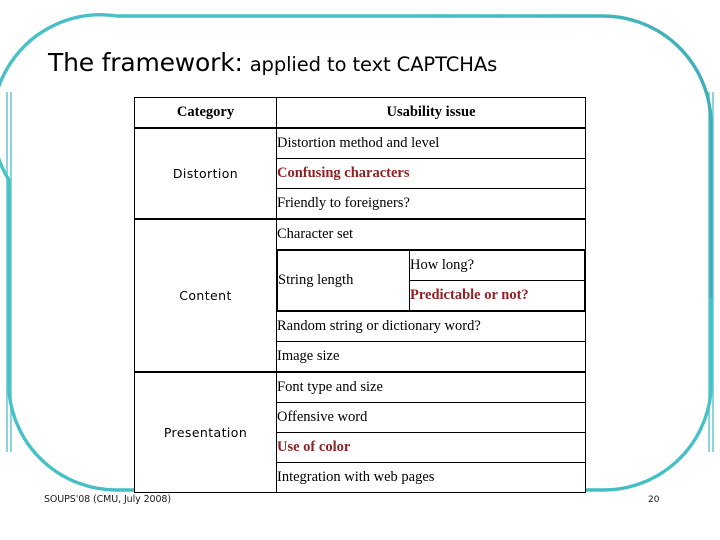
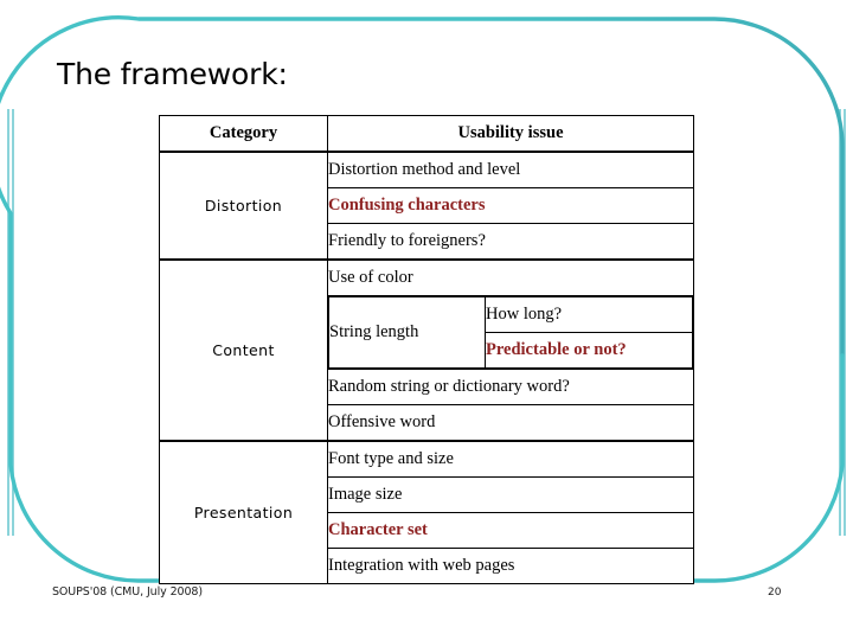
  The framework:
- applied to text CAPTCHAs
  Category	Usability issue
  Distortion	Distortion method and level
  Confusing characters
  Friendly to foreigners?
- Content	Character set
+ Content	Use of color
  String length	How long?
  Predictable or not?
  Random string or dictionary word?
- Image size
+ Offensive word
  Presentation	Font type and size
- Offensive word
+ Image size
- Use of color
+ Character set
  Integration with web pages
  SOUPS'08 (CMU, July 2008)
  20
